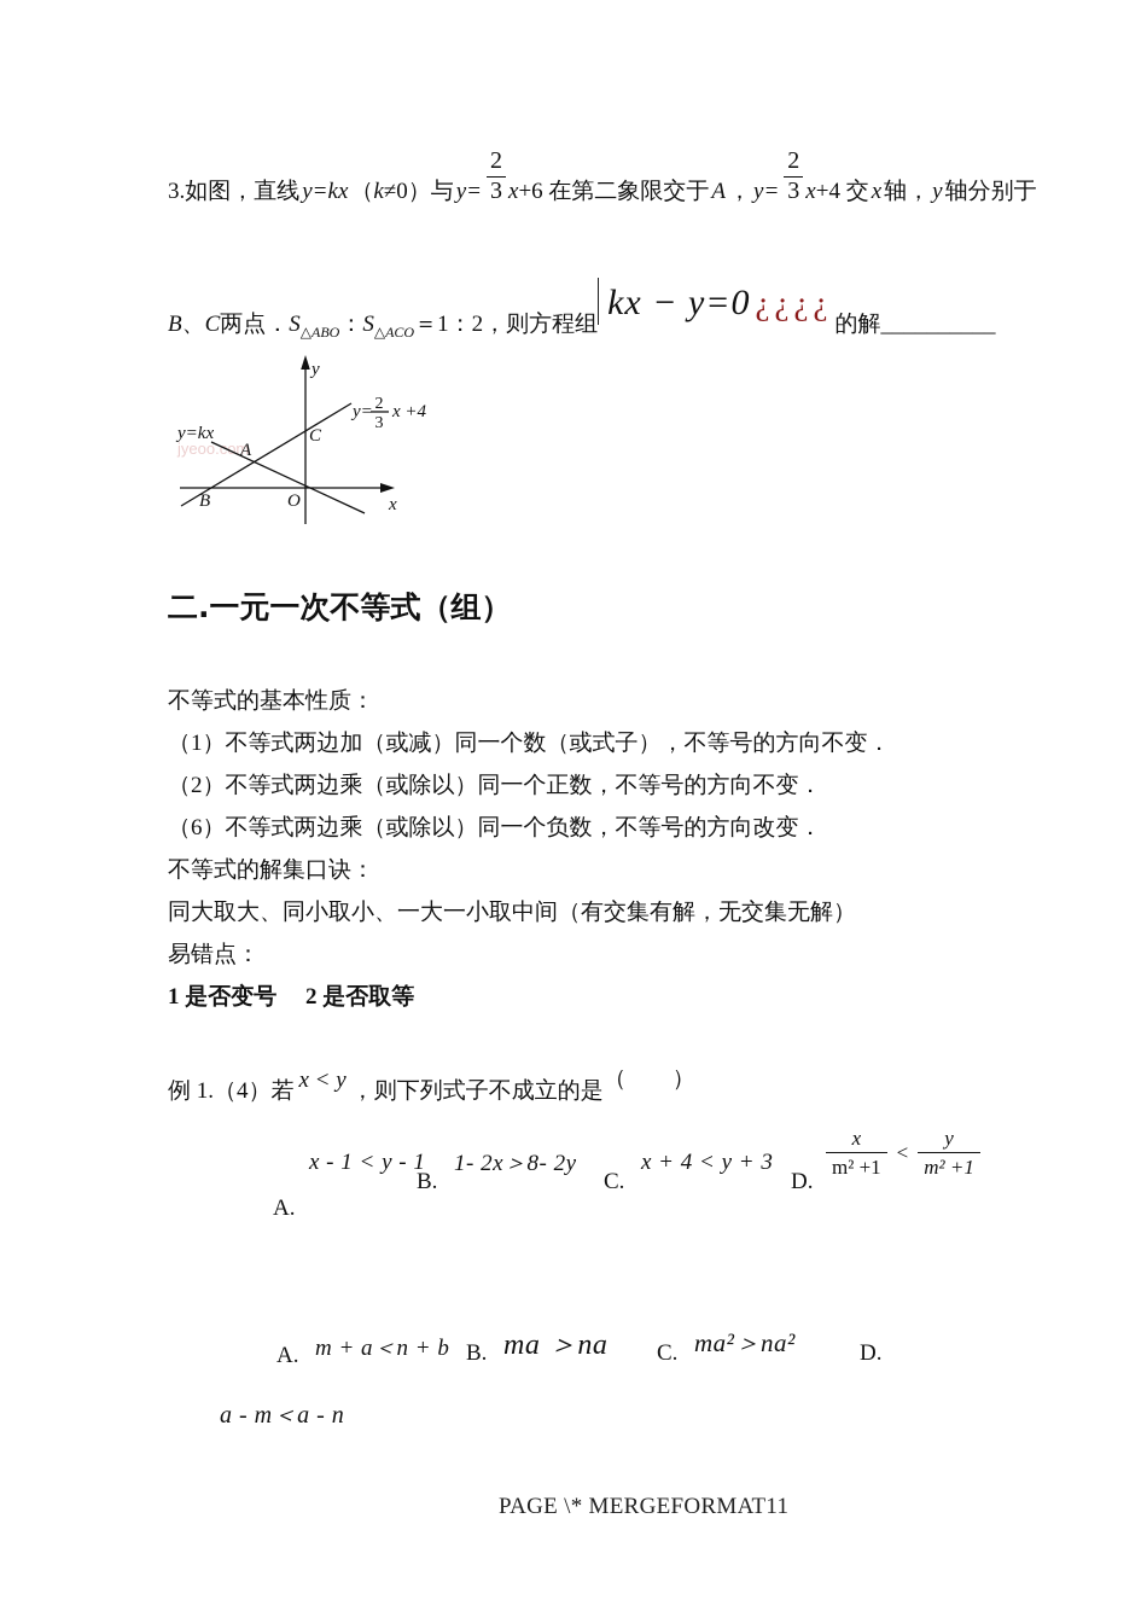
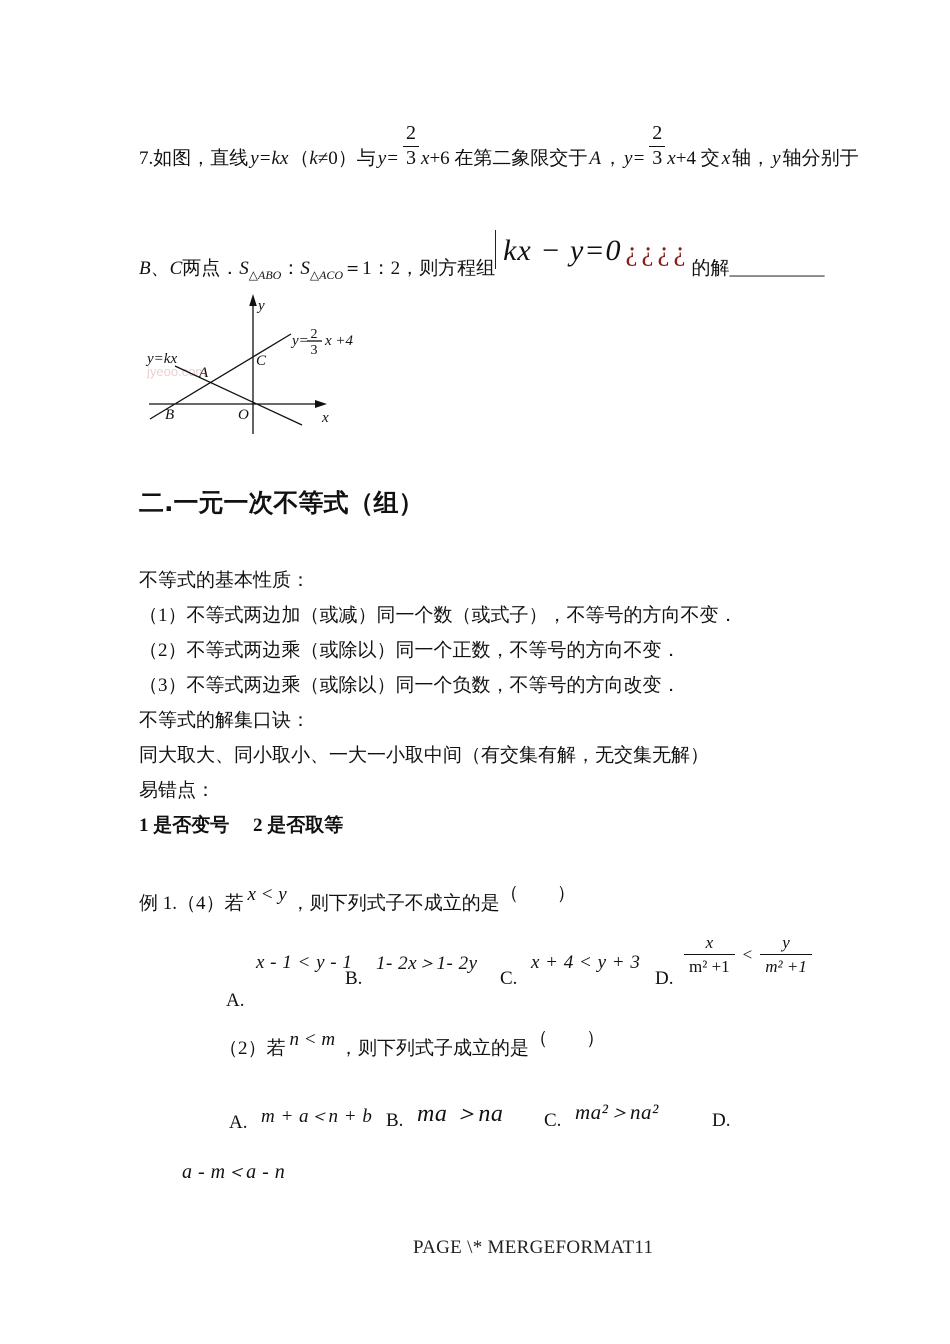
- 3.如图，直线y=kx（k≠0）与y=
+ 7.如图，直线y=kx（k≠0）与y=
  2
  3
  x+6 在第二象限交于A，y=
  2
  3
  x+4 交x轴，y轴分别于
  B、C两点．S△ABO：S△ACO＝1：2，则方程组kx − y=0 ¿¿¿¿的解__________
  jyeoo.com
  y
  x
  O
  A
  B
  C
  y=kx
  y=
  2
  3
  x +4
  二.一元一次不等式（组）
  不等式的基本性质：
  （1）不等式两边加（或减）同一个数（或式子），不等号的方向不变．
  （2）不等式两边乘（或除以）同一个正数，不等号的方向不变．
- （6）不等式两边乘（或除以）同一个负数，不等号的方向改变．
+ （3）不等式两边乘（或除以）同一个负数，不等号的方向改变．
  不等式的解集口诀：
  同大取大、同小取小、一大一小取中间（有交集有解，无交集无解）
  易错点：
  1 是否变号 2 是否取等
  例 1.（4）若 x < y ，则下列式子不成立的是（ ）
  x - 1 < y - 1
  A.
  B.
- 1- 2x＞8- 2y
+ 1- 2x＞1- 2y
  C.
  x + 4 < y + 3
  D.
  x
  m² +1
  <
  y
  m² +1
+ （2）若 n < m ，则下列式子成立的是（ ）
  A.
  m + a＜n + b
  B.
  ma ＞na
  C.
  ma²＞na²
  D.
  a - m＜a - n
  PAGE \* MERGEFORMAT11
